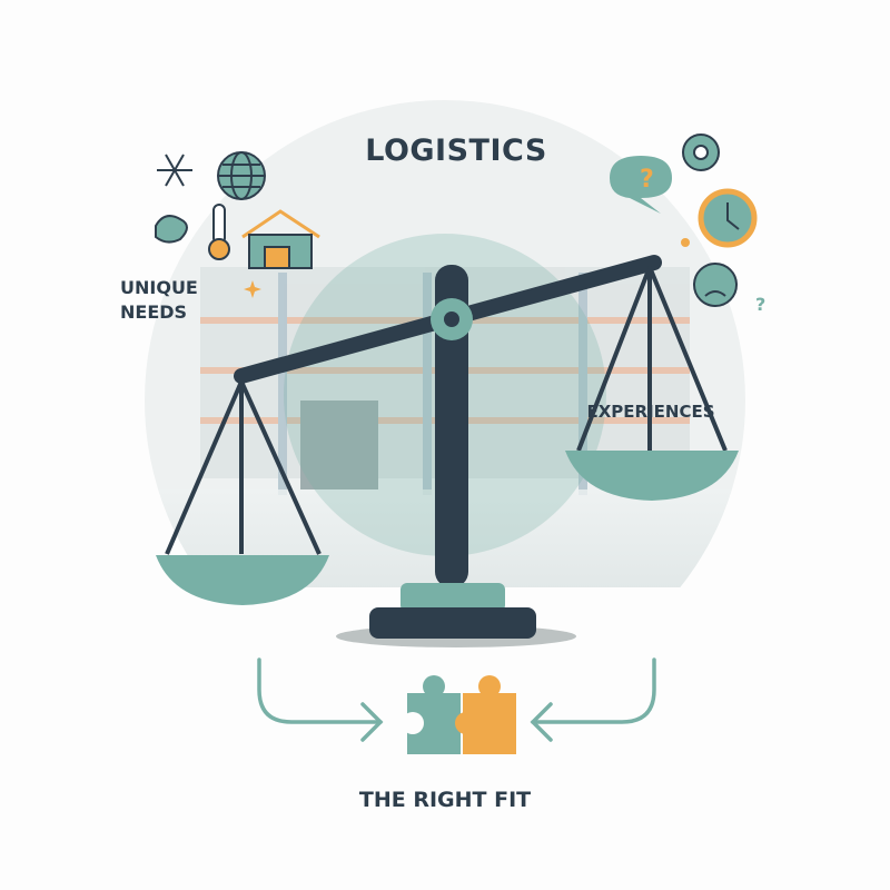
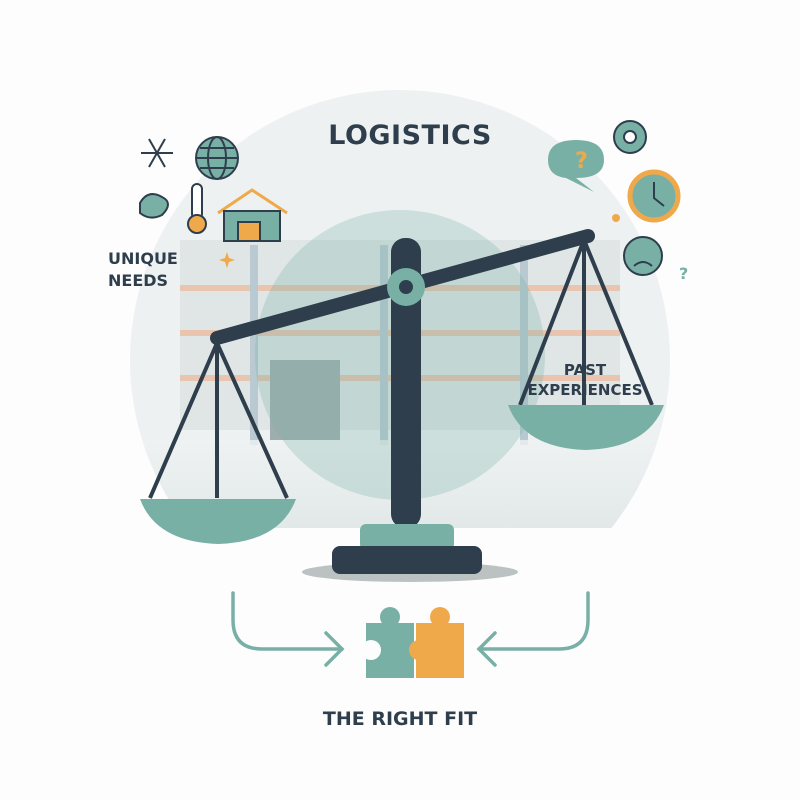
  ?
  ?
  LOGISTICS
  UNIQUE
  NEEDS
+ PAST
  EXPERIENCES
  THE RIGHT FIT
